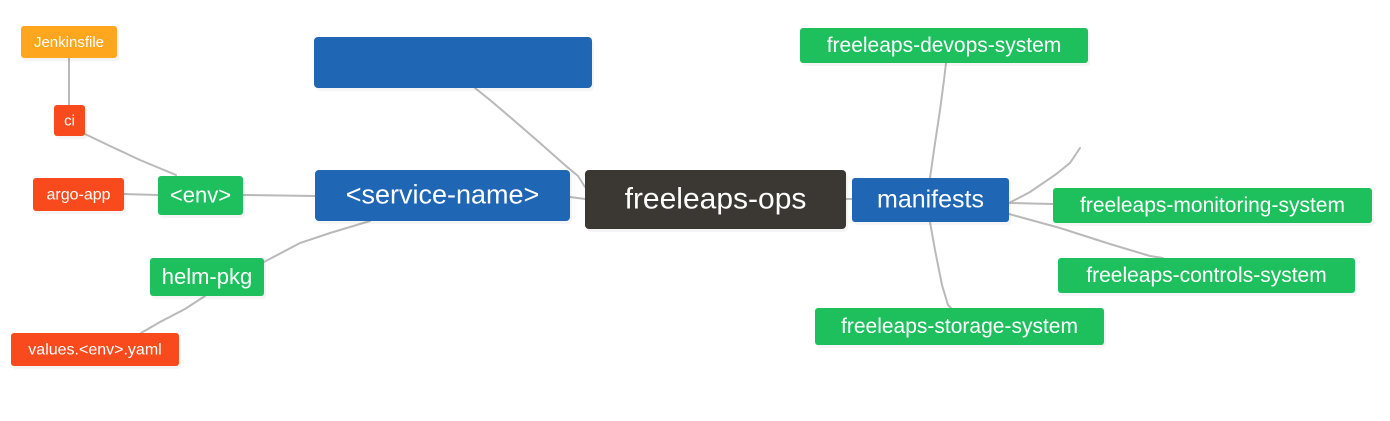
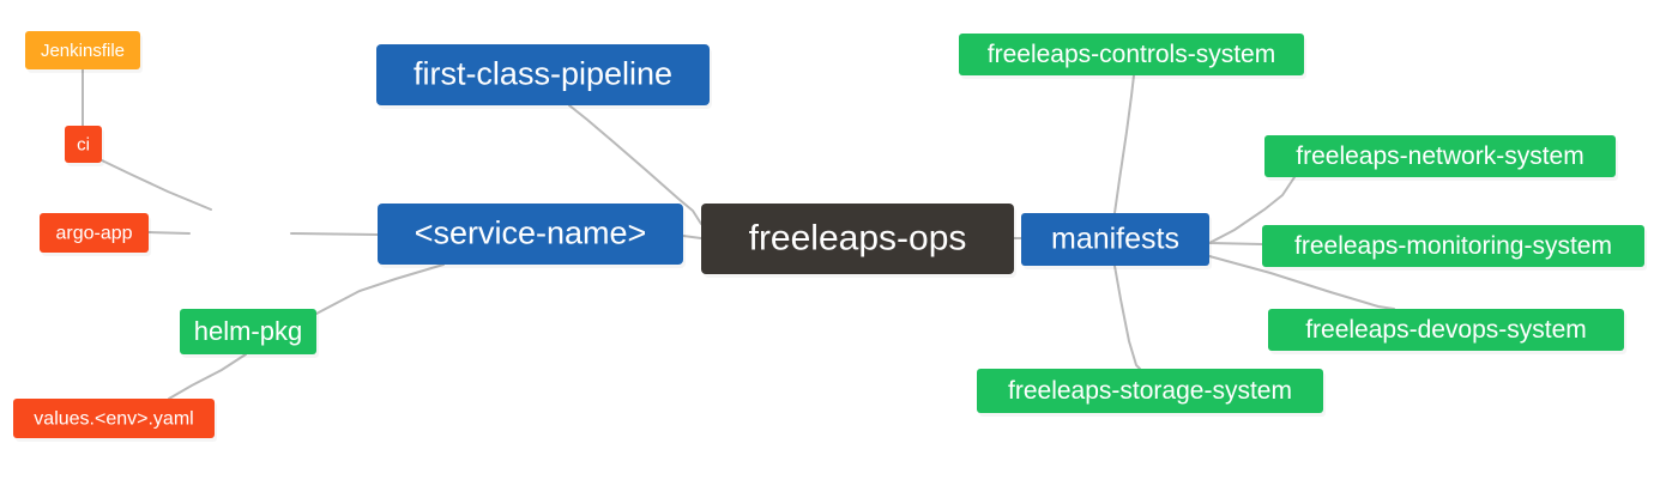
  freeleaps-ops
+ first-class-pipeline
  <service-name>
  manifests
- <env>
  helm-pkg
  Jenkinsfile
  ci
  argo-app
  values.<env>.yaml
- freeleaps-devops-system
+ freeleaps-controls-system
+ freeleaps-network-system
  freeleaps-monitoring-system
- freeleaps-controls-system
+ freeleaps-devops-system
  freeleaps-storage-system
